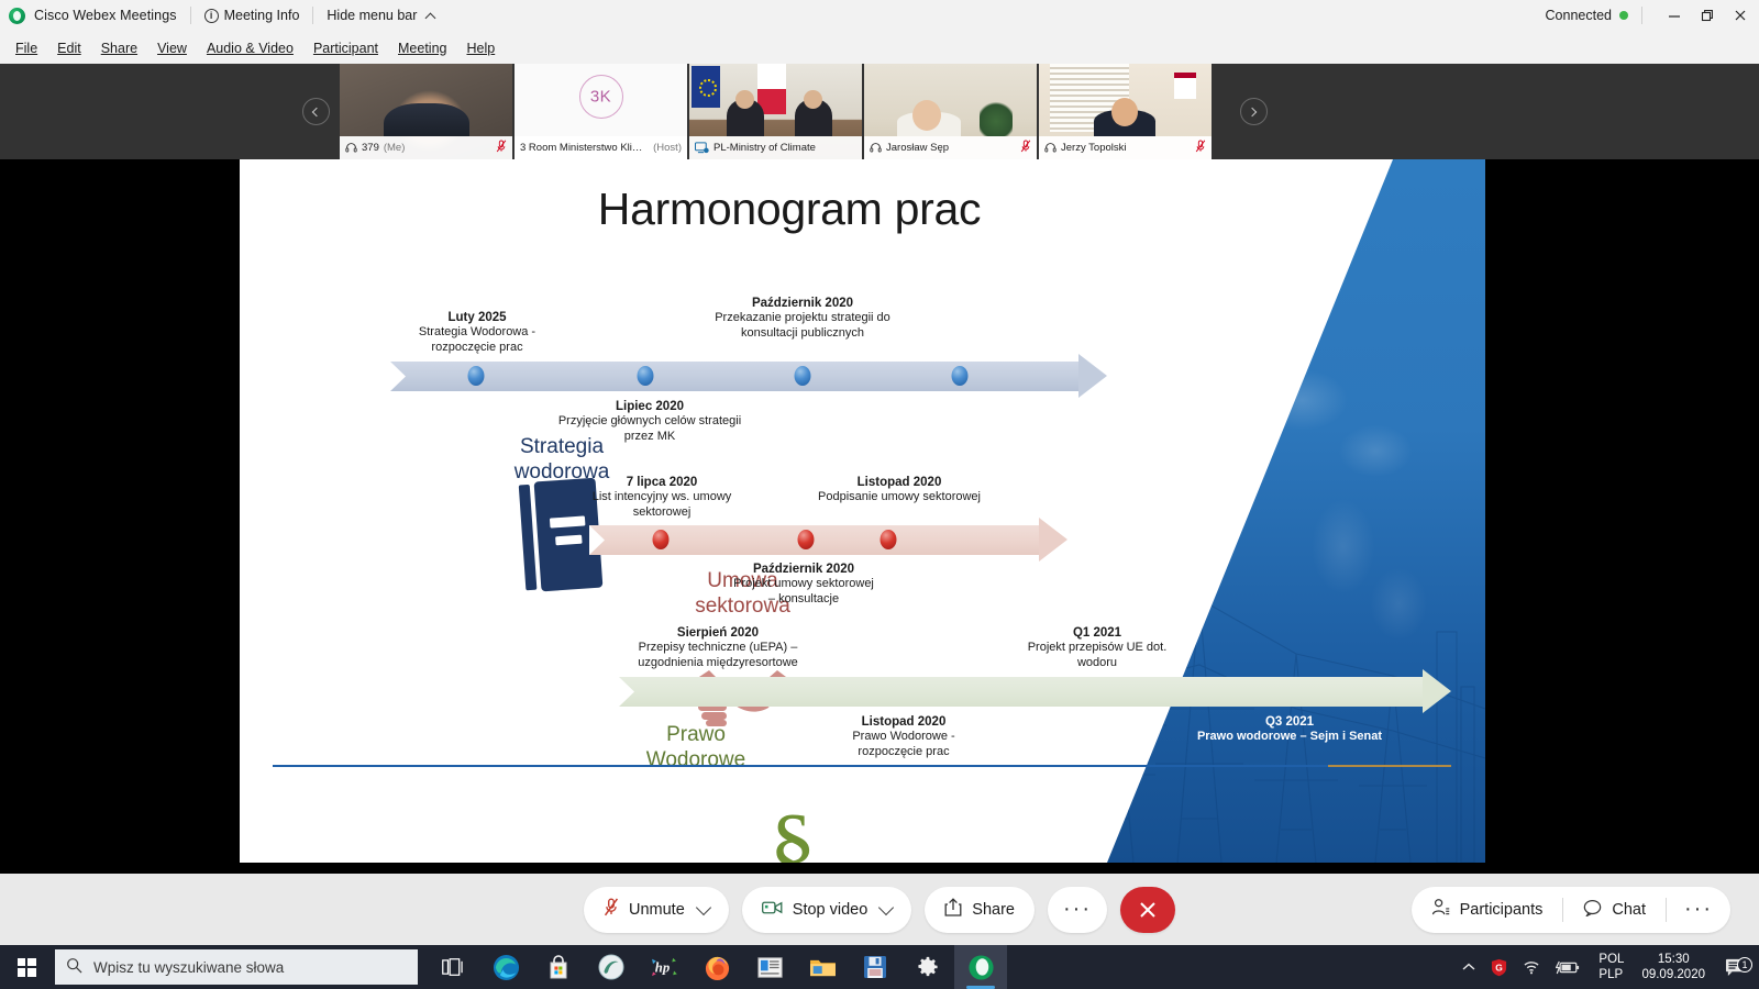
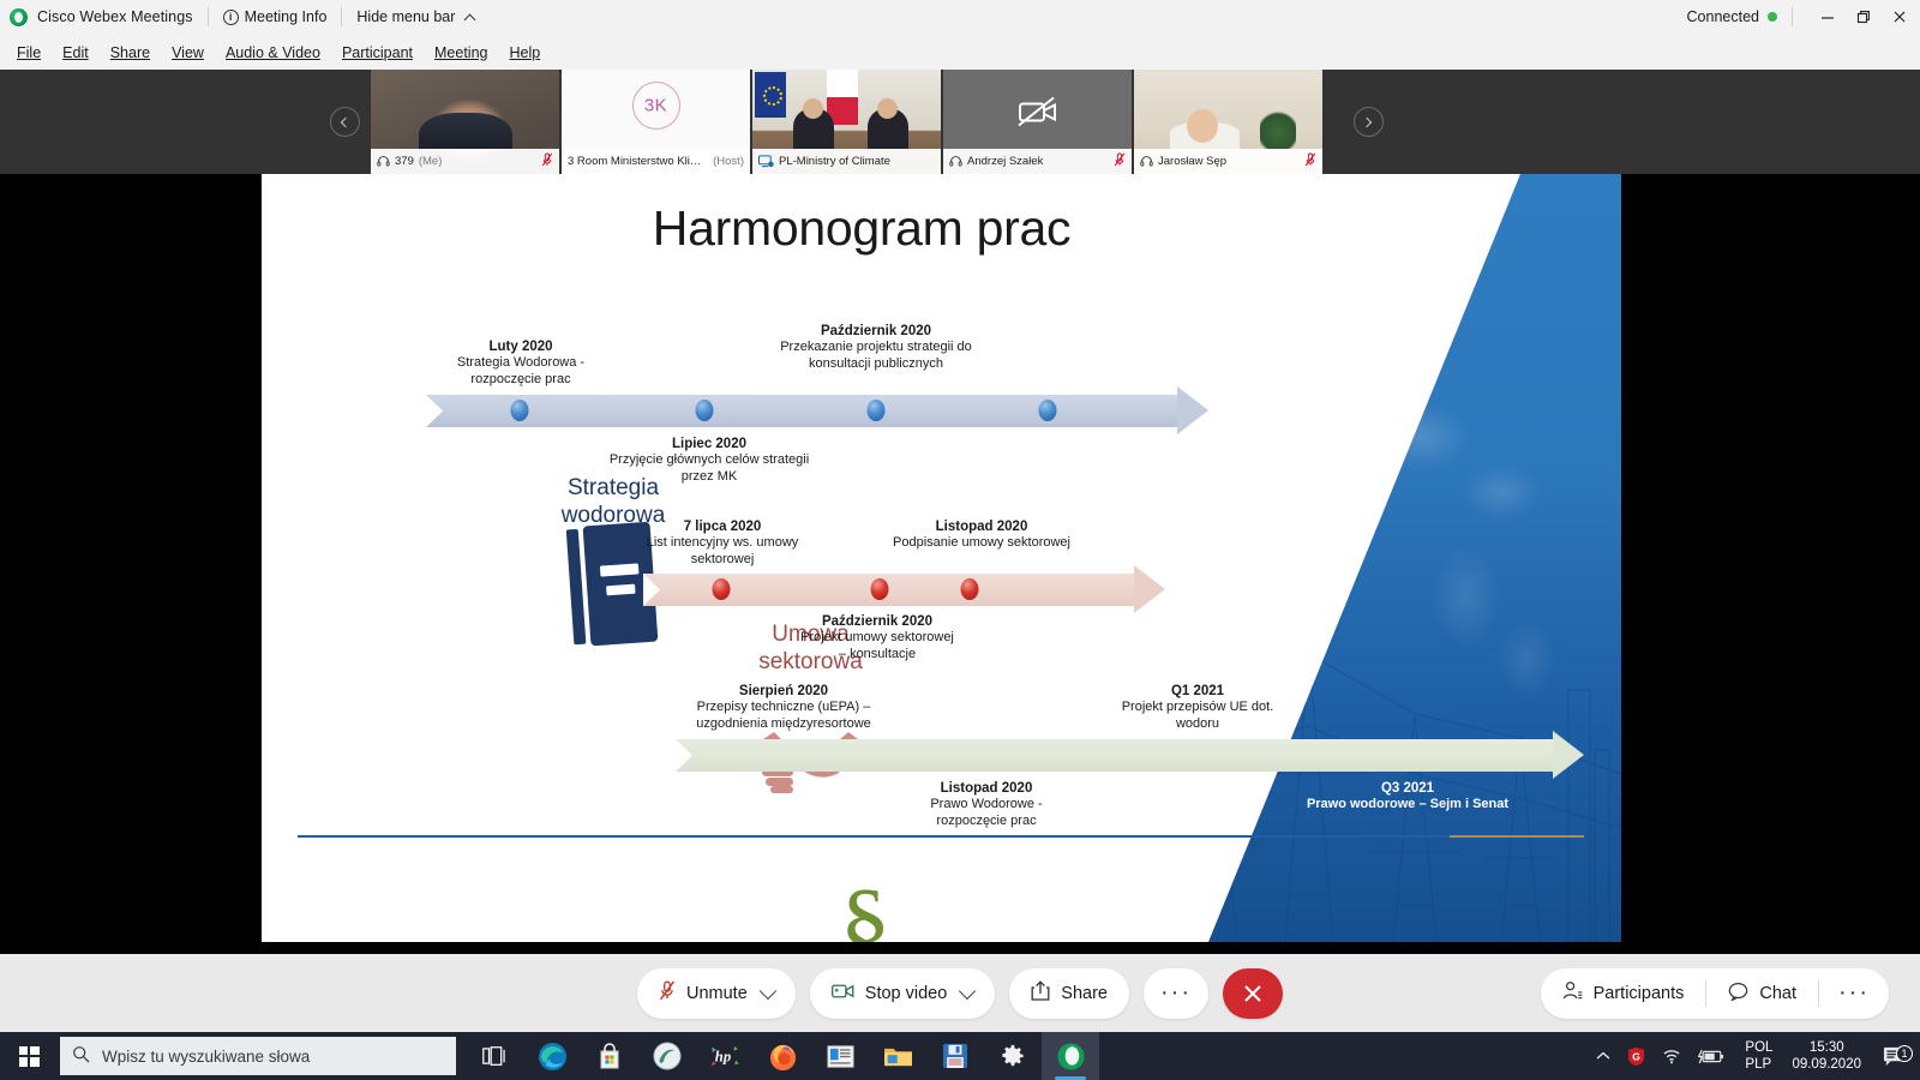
  Cisco Webex Meetings
  i
  Meeting Info
  Hide menu bar
  Connected
  File
  Edit
  Share
  View
  Audio & Video
  Participant
  Meeting
  Help
  379
  (Me)
  3K
  3 Room Ministerstwo Klimat
  (Host)
  PL-Ministry of Climate
+ Andrzej Szałek
  Jarosław Sęp
- Jerzy Topolski
  Harmonogram prac
  Strategia
  wodorowa
- Luty 2025
+ Luty 2020
  Strategia Wodorowa - rozpoczęcie prac
  Lipiec 2020
  Przyjęcie głównych celów strategii przez MK
  Październik 2020
  Przekazanie projektu strategii do konsultacji publicznych
  Umowa
  sektorowa
  7 lipca 2020
  List intencyjny ws. umowy sektorowej
  Październik 2020
  Projekt umowy sektorowej – konsultacje
  Listopad 2020
  Podpisanie umowy sektorowej
  §
- Prawo
- Wodorowe
  Sierpień 2020
  Przepisy techniczne (uEPA) – uzgodnienia międzyresortowe
  Listopad 2020
  Prawo Wodorowe - rozpoczęcie prac
  Q1 2021
  Projekt przepisów UE dot. wodoru
  Q3 2021
  Prawo wodorowe – Sejm i Senat
  Unmute
  Stop video
  Share
  ···
  Participants
  Chat
  ···
  Wpisz tu wyszukiwane słowa
  hp
  G
  POL
  PLP
  15:30
  09.09.2020
  1
